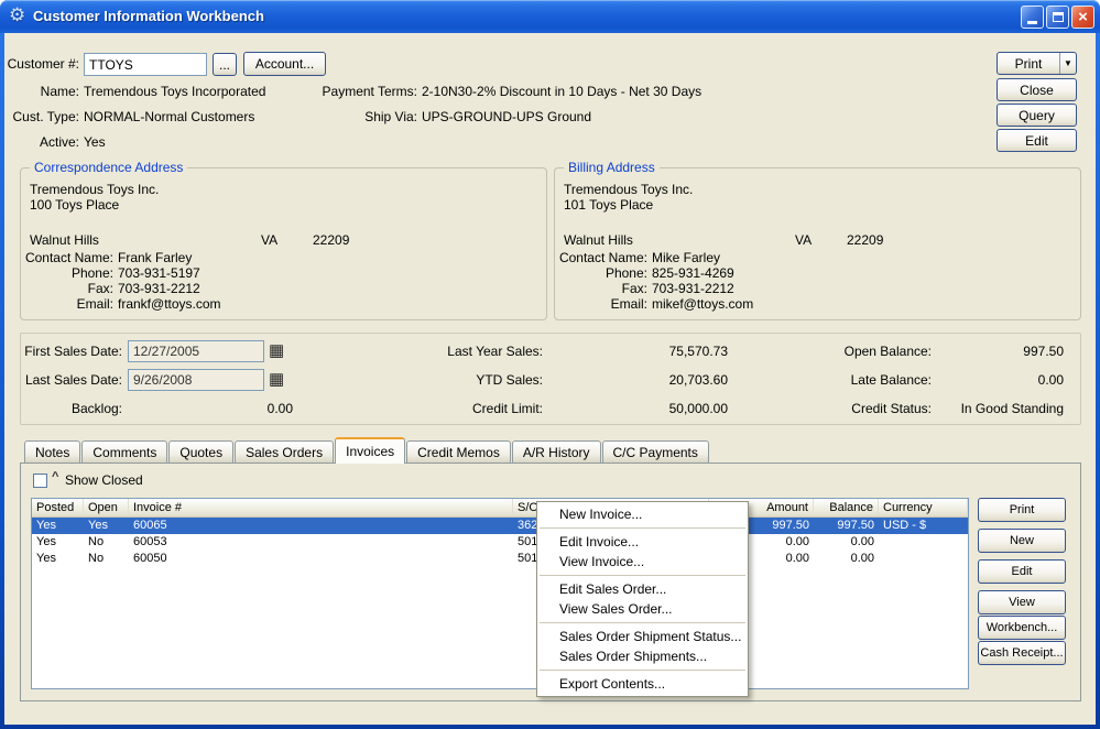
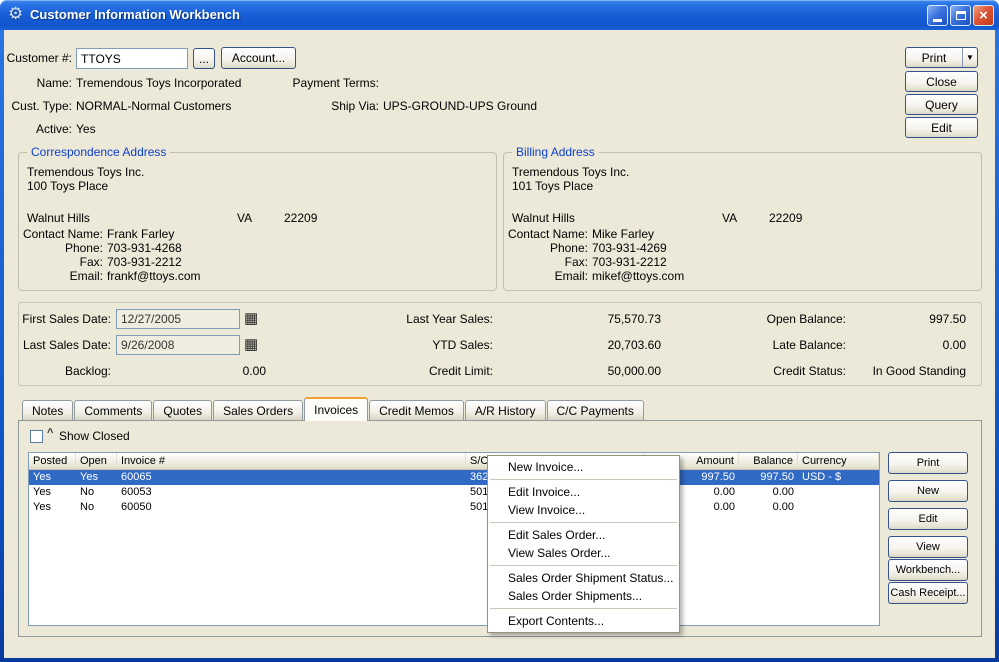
  ⚙
  Customer Information Workbench
  ×
  Customer #:
  TTOYS
  ...
  Account...
  Name:
  Tremendous Toys Incorporated
  Payment Terms:
- 2-10N30-2% Discount in 10 Days - Net 30 Days
  Cust. Type:
  NORMAL-Normal Customers
  Ship Via:
  UPS-GROUND-UPS Ground
  Active:
  Yes
  Print
  ▼
  Close
  Query
  Edit
  Correspondence Address
  Tremendous Toys Inc.
  100 Toys Place
  Walnut Hills
  VA
  22209
  Contact Name:
  Frank Farley
  Phone:
- 703-931-5197
+ 703-931-4268
  Fax:
  703-931-2212
  Email:
  frankf@ttoys.com
  Billing Address
  Tremendous Toys Inc.
  101 Toys Place
  Walnut Hills
  VA
  22209
  Contact Name:
  Mike Farley
  Phone:
- 825-931-4269
+ 703-931-4269
  Fax:
  703-931-2212
  Email:
  mikef@ttoys.com
  First Sales Date:
  12/27/2005
  ▦
  Last Sales Date:
  9/26/2008
  ▦
  Backlog:
  0.00
  Last Year Sales:
  75,570.73
  YTD Sales:
  20,703.60
  Credit Limit:
  50,000.00
  Open Balance:
  997.50
  Late Balance:
  0.00
  Credit Status:
  In Good Standing
  Notes
  Comments
  Quotes
  Sales Orders
  Invoices
  Credit Memos
  A/R History
  C/C Payments
  ^
  Show Closed
  Posted
  Open
  Invoice #
  S/O
  Amount
  Balance
  Currency
  Yes
  Yes
  60065
  362
  997.50
  997.50
  USD - $
  Yes
  No
  60053
  501
  0.00
  0.00
  Yes
  No
  60050
  501
  0.00
  0.00
  Print
  New
  Edit
  View
  Workbench...
  Cash Receipt...
  New Invoice...
  Edit Invoice...
  View Invoice...
  Edit Sales Order...
  View Sales Order...
  Sales Order Shipment Status...
  Sales Order Shipments...
  Export Contents...
